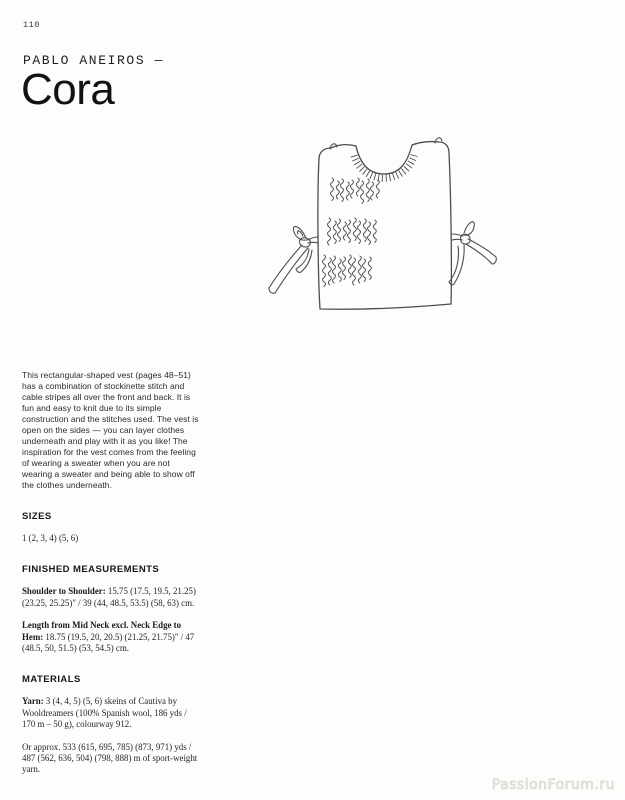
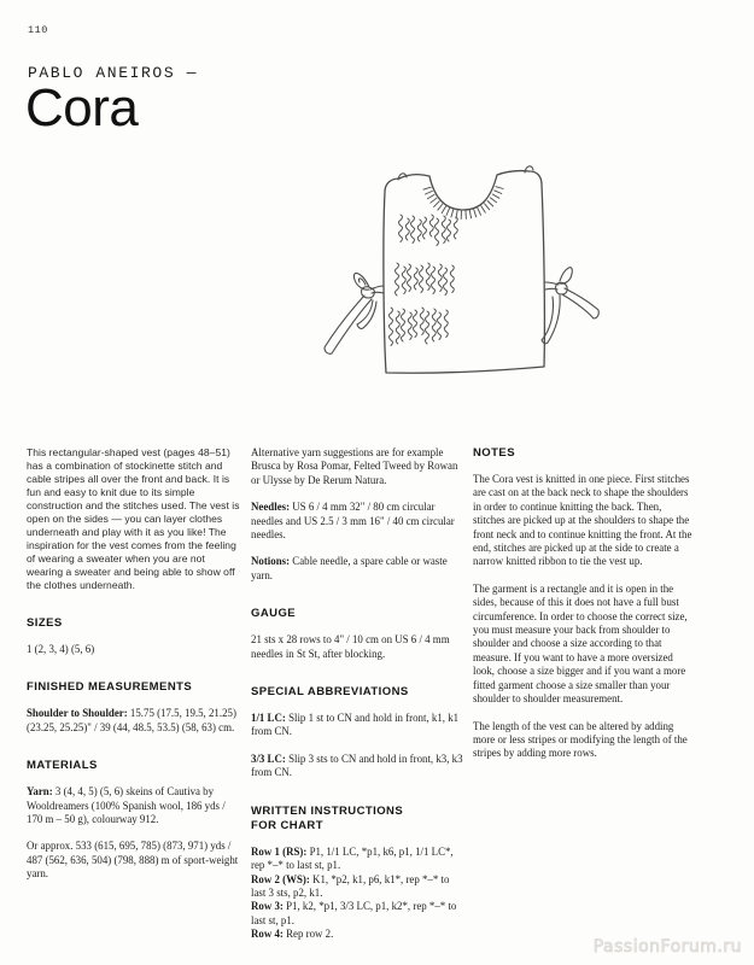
  110
  PABLO ANEIROS —
  Cora
  This rectangular-shaped vest (pages 48–51) has a combination of stockinette stitch and cable stripes all over the front and back. It is fun and easy to knit due to its simple construction and the stitches used. The vest is open on the sides — you can layer clothes underneath and play with it as you like! The inspiration for the vest comes from the feeling of wearing a sweater when you are not wearing a sweater and being able to show off the clothes underneath.
  SIZES
  1 (2, 3, 4) (5, 6)
  FINISHED MEASUREMENTS
  Shoulder to Shoulder: 15.75 (17.5, 19.5, 21.25) (23.25, 25.25)" / 39 (44, 48.5, 53.5) (58, 63) cm.
- Length from Mid Neck excl. Neck Edge to Hem: 18.75 (19.5, 20, 20.5) (21.25, 21.75)" / 47 (48.5, 50, 51.5) (53, 54.5) cm.
  MATERIALS
  Yarn: 3 (4, 4, 5) (5, 6) skeins of Cautiva by Wooldreamers (100% Spanish wool, 186 yds / 170 m – 50 g), colourway 912.
  Or approx. 533 (615, 695, 785) (873, 971) yds / 487 (562, 636, 504) (798, 888) m of sport-weight yarn.
+ Alternative yarn suggestions are for example Brusca by Rosa Pomar, Felted Tweed by Rowan or Ulysse by De Rerum Natura.
+ Needles: US 6 / 4 mm 32" / 80 cm circular needles and US 2.5 / 3 mm 16" / 40 cm circular needles.
+ Notions: Cable needle, a spare cable or waste yarn.
+ GAUGE
+ 21 sts x 28 rows to 4" / 10 cm on US 6 / 4 mm needles in St St, after blocking.
+ SPECIAL ABBREVIATIONS
+ 1/1 LC: Slip 1 st to CN and hold in front, k1, k1 from CN.
+ 3/3 LC: Slip 3 sts to CN and hold in front, k3, k3 from CN.
+ WRITTEN INSTRUCTIONS FOR CHART
+ Row 1 (RS): P1, 1/1 LC, *p1, k6, p1, 1/1 LC*, rep *–* to last st, p1.
+ Row 2 (WS): K1, *p2, k1, p6, k1*, rep *–* to last 3 sts, p2, k1.
+ Row 3: P1, k2, *p1, 3/3 LC, p1, k2*, rep *–* to last st, p1.
+ Row 4: Rep row 2.
+ NOTES
+ The Cora vest is knitted in one piece. First stitches are cast on at the back neck to shape the shoulders in order to continue knitting the back. Then, stitches are picked up at the shoulders to shape the front neck and to continue knitting the front. At the end, stitches are picked up at the side to create a narrow knitted ribbon to tie the vest up.
+ The garment is a rectangle and it is open in the sides, because of this it does not have a full bust circumference. In order to choose the correct size, you must measure your back from shoulder to shoulder and choose a size according to that measure. If you want to have a more oversized look, choose a size bigger and if you want a more fitted garment choose a size smaller than your shoulder to shoulder measurement.
+ The length of the vest can be altered by adding more or less stripes or modifying the length of the stripes by adding more rows.
  PassionForum.ru
